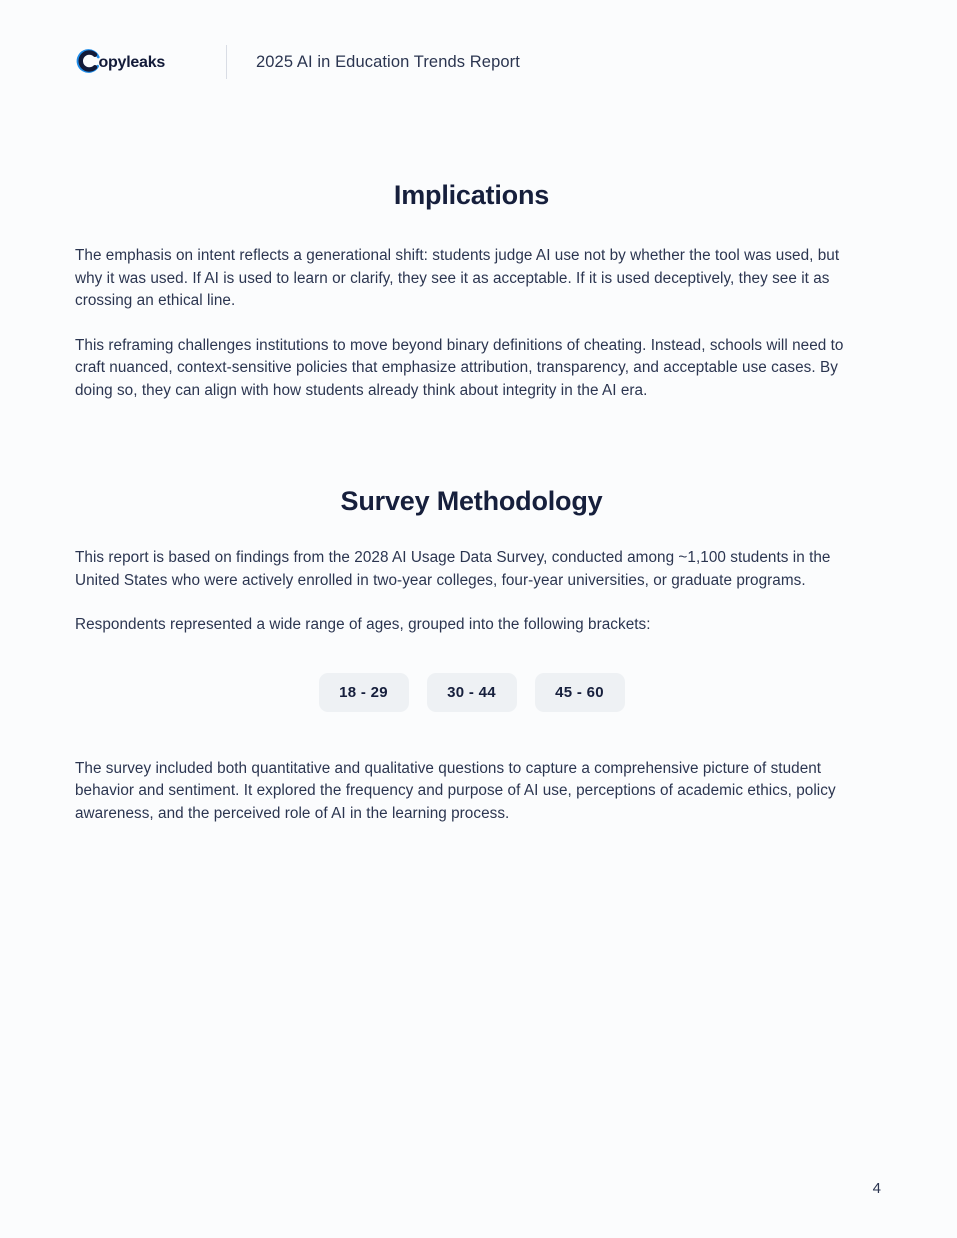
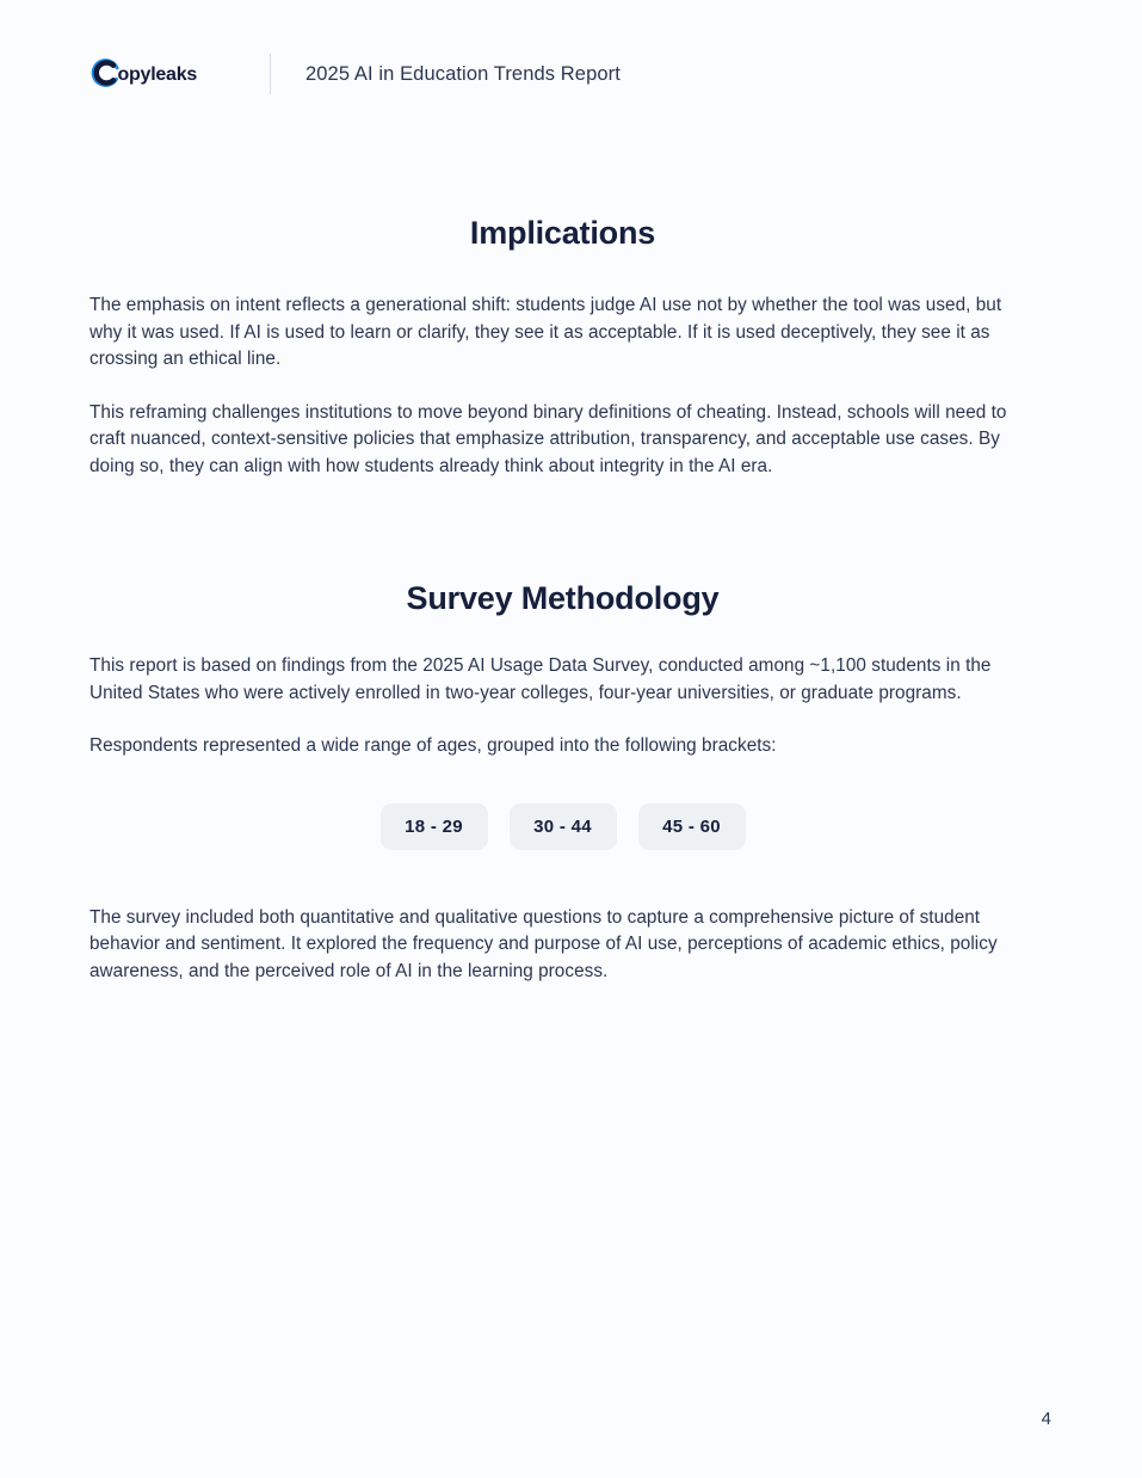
  opyleaks
  2025 AI in Education Trends Report
  Implications
  The emphasis on intent reflects a generational shift: students judge AI use not by whether the tool was used, but why it was used. If AI is used to learn or clarify, they see it as acceptable. If it is used deceptively, they see it as crossing an ethical line.
  This reframing challenges institutions to move beyond binary definitions of cheating. Instead, schools will need to craft nuanced, context-sensitive policies that emphasize attribution, transparency, and acceptable use cases. By doing so, they can align with how students already think about integrity in the AI era.
  Survey Methodology
- This report is based on findings from the 2028 AI Usage Data Survey, conducted among ~1,100 students in the United States who were actively enrolled in two-year colleges, four-year universities, or graduate programs.
+ This report is based on findings from the 2025 AI Usage Data Survey, conducted among ~1,100 students in the United States who were actively enrolled in two-year colleges, four-year universities, or graduate programs.
  Respondents represented a wide range of ages, grouped into the following brackets:
  18 - 29
  30 - 44
  45 - 60
  The survey included both quantitative and qualitative questions to capture a comprehensive picture of student behavior and sentiment. It explored the frequency and purpose of AI use, perceptions of academic ethics, policy awareness, and the perceived role of AI in the learning process.
  4
